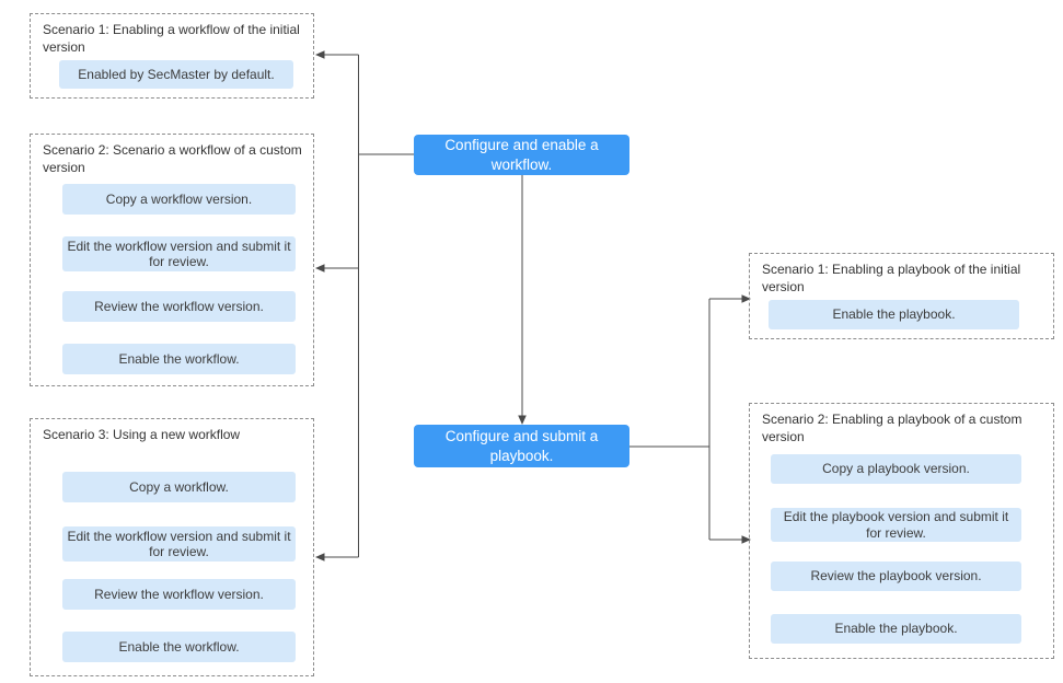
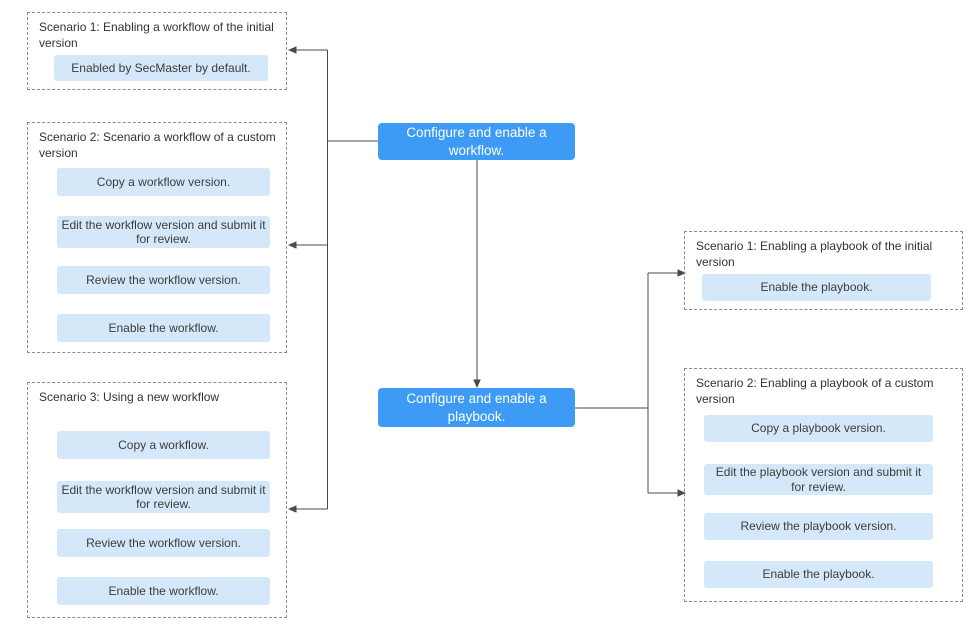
  Scenario 1: Enabling a workflow of the initial version
  Enabled by SecMaster by default.
  Scenario 2: Scenario a workflow of a custom version
  Copy a workflow version.
  Edit the workflow version and submit it for review.
  Review the workflow version.
  Enable the workflow.
  Scenario 3: Using a new workflow
  Copy a workflow.
  Edit the workflow version and submit it for review.
  Review the workflow version.
  Enable the workflow.
  Configure and enable a workflow.
- Configure and submit a playbook.
+ Configure and enable a playbook.
  Scenario 1: Enabling a playbook of the initial version
  Enable the playbook.
  Scenario 2: Enabling a playbook of a custom version
  Copy a playbook version.
  Edit the playbook version and submit it for review.
  Review the playbook version.
  Enable the playbook.
